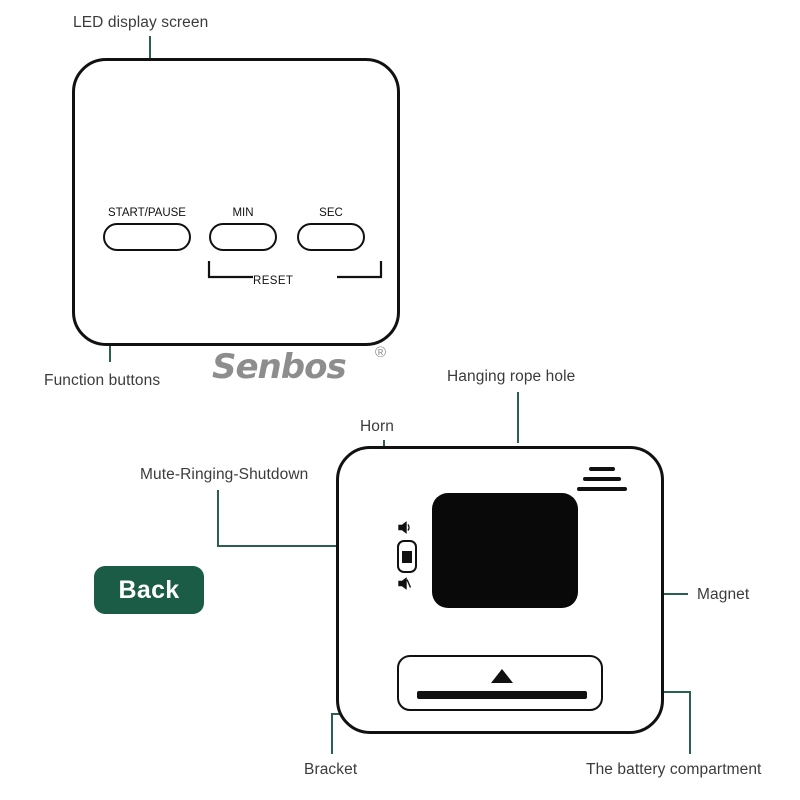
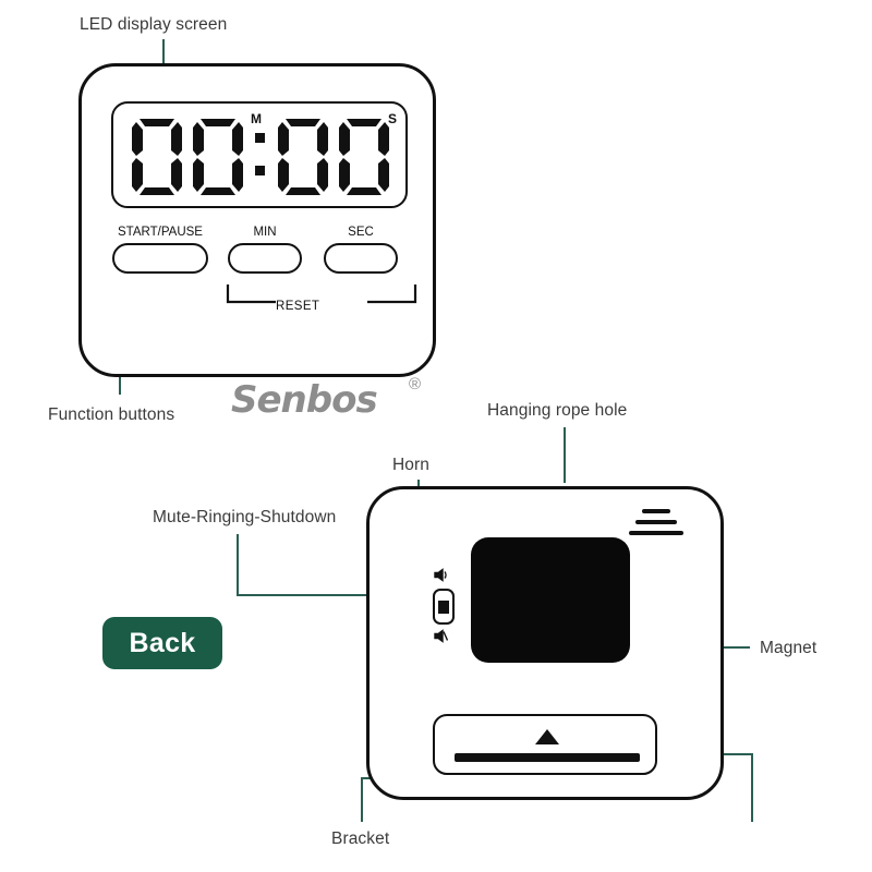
+ M
+ S
  START/PAUSE
  MIN
  SEC
  RESET
  Senbos
  ®
  Back
  LED display screen
  Function buttons
  Hanging rope hole
  Horn
  Mute-Ringing-Shutdown
  Magnet
  Bracket
- The battery compartment
